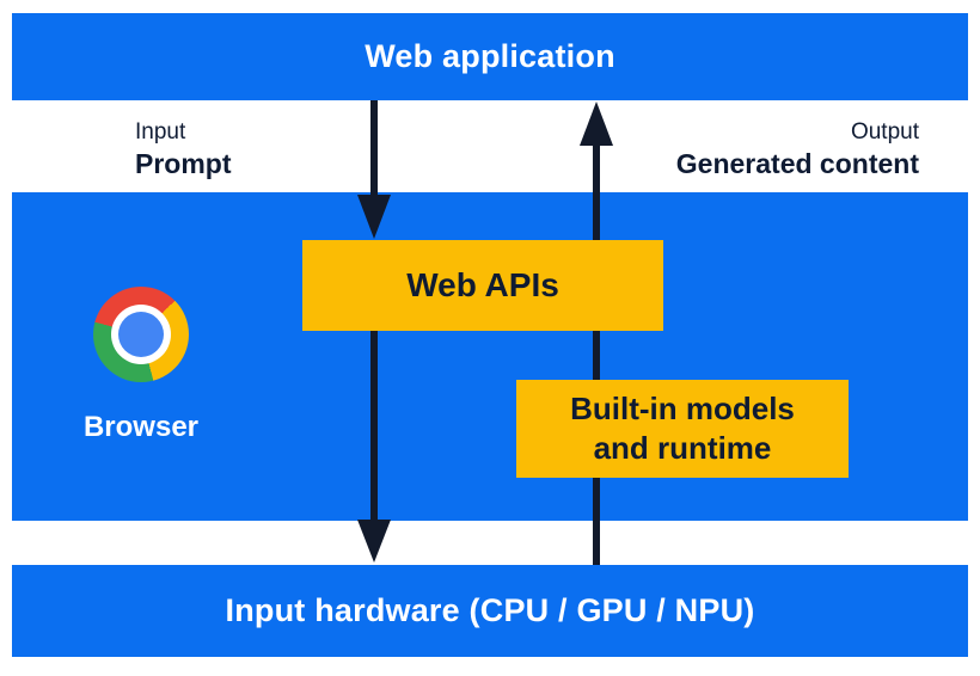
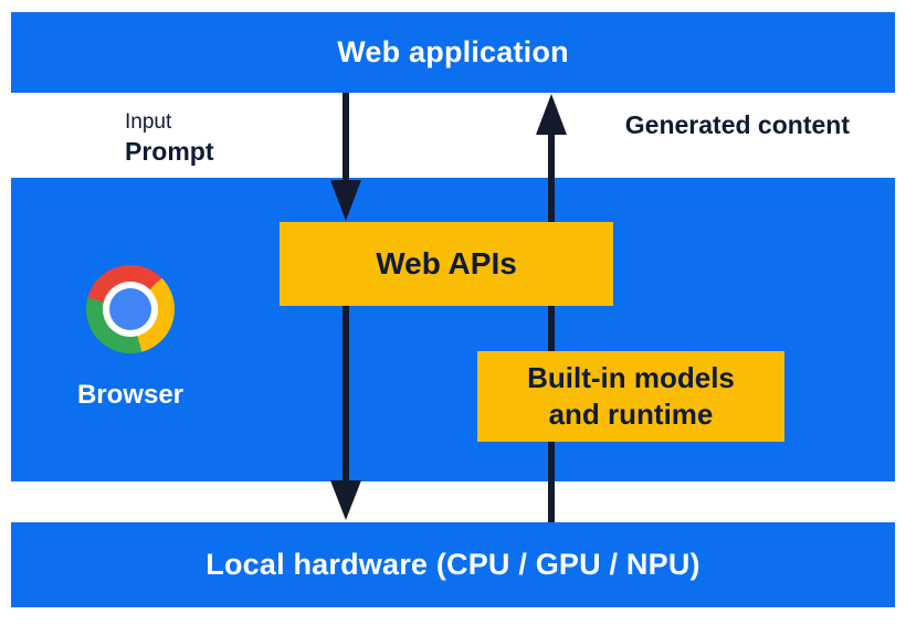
  Web application
  Input
  Prompt
- Output
  Generated content
  Web APIs
  Built-in models
  and runtime
  Browser
- Input hardware (CPU / GPU / NPU)
+ Local hardware (CPU / GPU / NPU)
